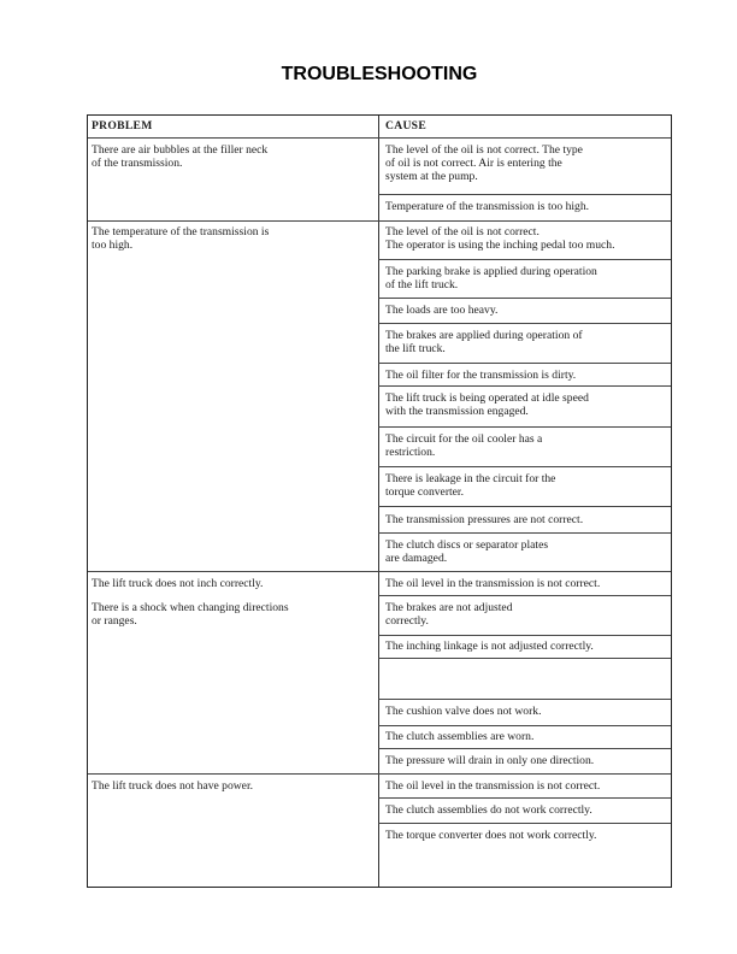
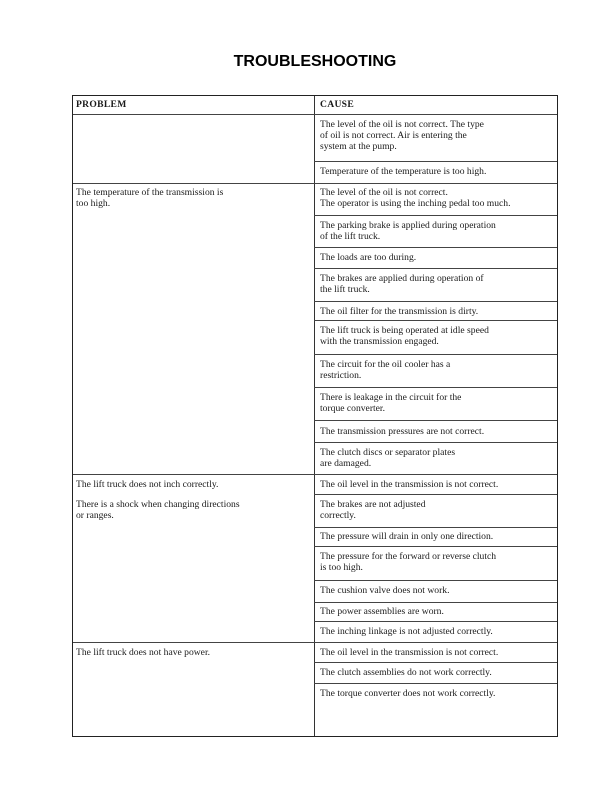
  TROUBLESHOOTING
  PROBLEM
  CAUSE
- There are air bubbles at the filler neck
- of the transmission.
  The level of the oil is not correct. The type
  of oil is not correct. Air is entering the
  system at the pump.
- Temperature of the transmission is too high.
+ Temperature of the temperature is too high.
  The temperature of the transmission is
  too high.
  The level of the oil is not correct.
  The operator is using the inching pedal too much.
  The parking brake is applied during operation
  of the lift truck.
- The loads are too heavy.
+ The loads are too during.
  The brakes are applied during operation of
  the lift truck.
  The oil filter for the transmission is dirty.
  The lift truck is being operated at idle speed
  with the transmission engaged.
  The circuit for the oil cooler has a
  restriction.
  There is leakage in the circuit for the
  torque converter.
  The transmission pressures are not correct.
  The clutch discs or separator plates
  are damaged.
  The lift truck does not inch correctly.
  There is a shock when changing directions
  or ranges.
  The oil level in the transmission is not correct.
  The brakes are not adjusted
  correctly.
- The inching linkage is not adjusted correctly.
+ The pressure will drain in only one direction.
+ The pressure for the forward or reverse clutch
+ is too high.
  The cushion valve does not work.
- The clutch assemblies are worn.
+ The power assemblies are worn.
- The pressure will drain in only one direction.
+ The inching linkage is not adjusted correctly.
  The lift truck does not have power.
  The oil level in the transmission is not correct.
  The clutch assemblies do not work correctly.
  The torque converter does not work correctly.
